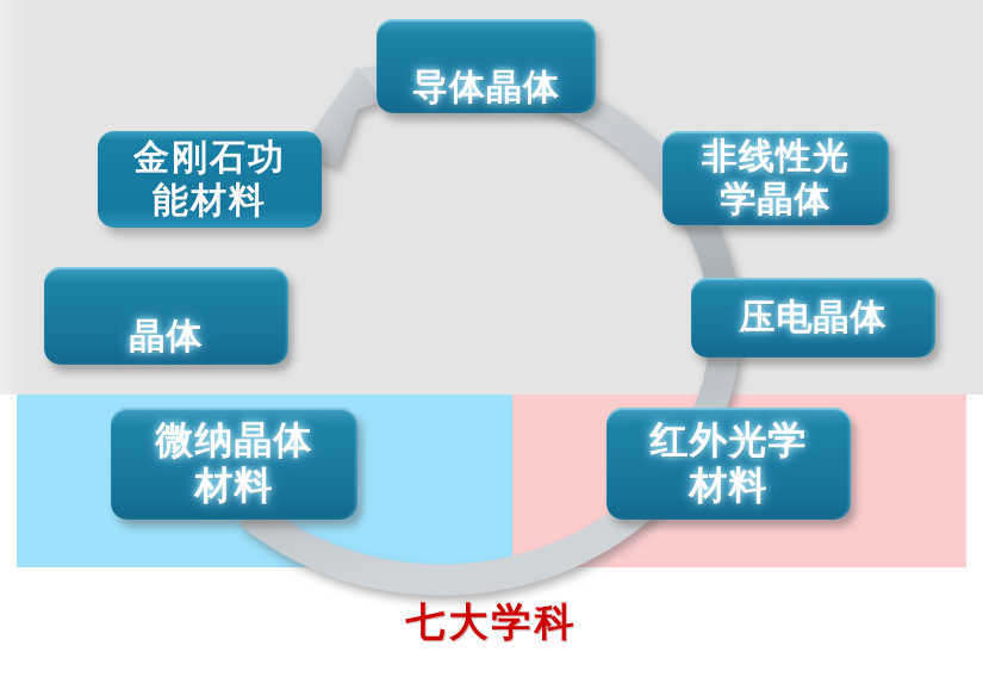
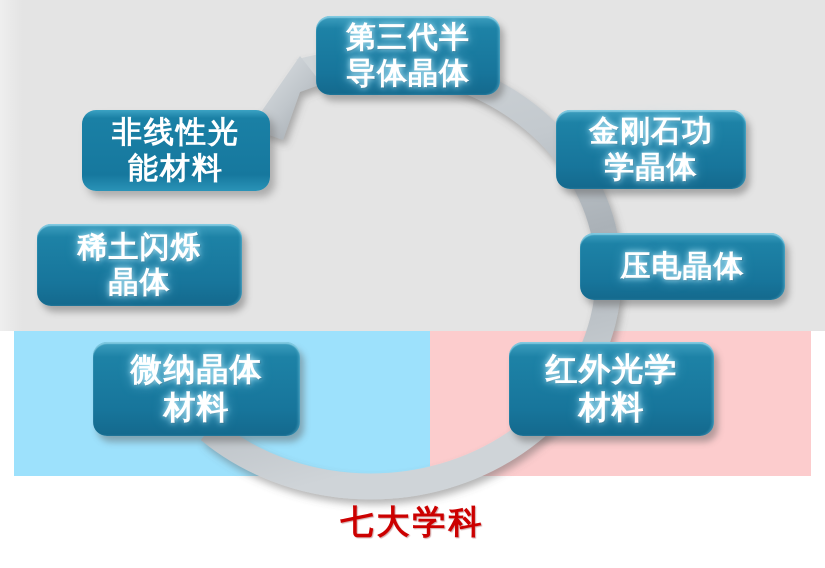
+ 第三代半
  导体晶体
- 非线性光
+ 金刚石功
  学晶体
  压电晶体
  红外光学
  材料
  微纳晶体
  材料
+ 稀土闪烁
  晶体
- 金刚石功
+ 非线性光
  能材料
  七大学科
